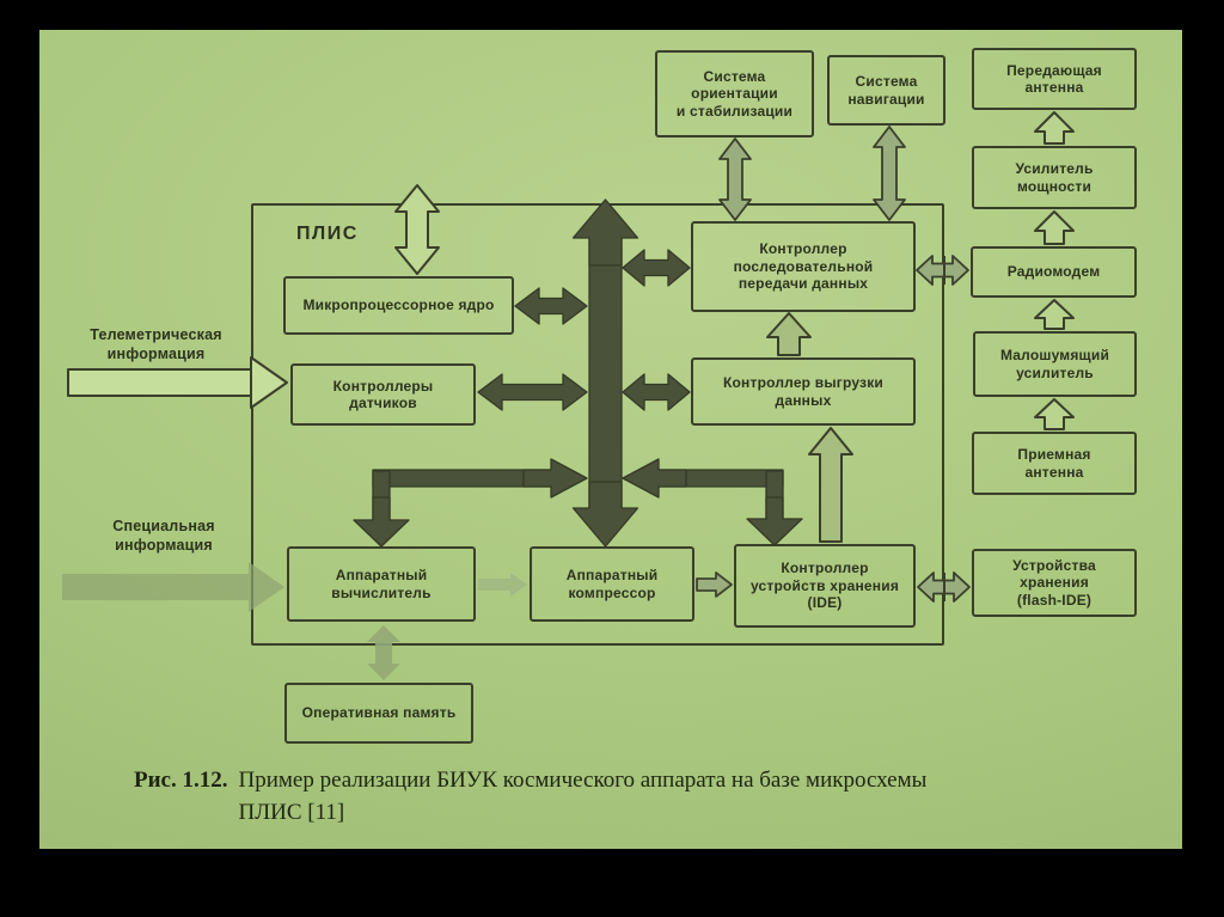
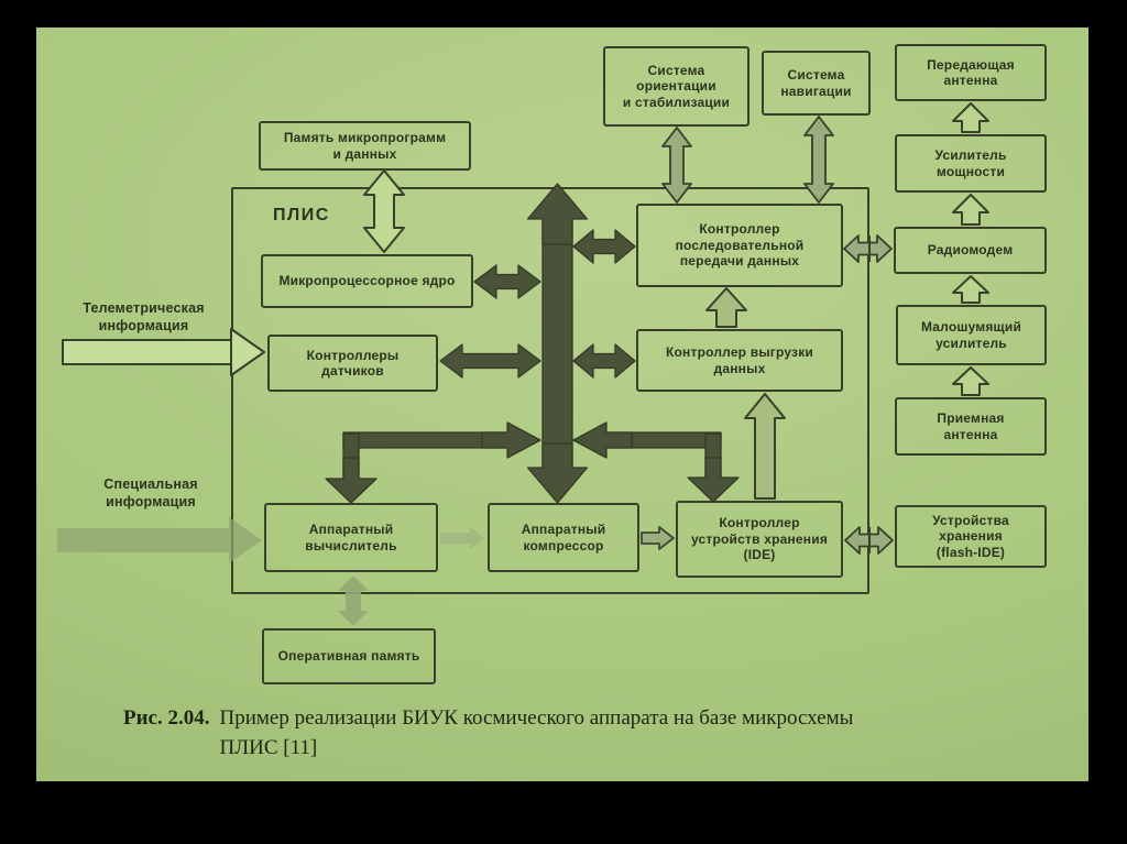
  ПЛИС
+ Память микропрограмм
+ и данных
  Микропроцессорное ядро
  Контроллеры
  датчиков
  Контроллер
  последовательной
  передачи данных
  Контроллер выгрузки
  данных
  Аппаратный
  вычислитель
  Аппаратный
  компрессор
  Контроллер
  устройств хранения
  (IDE)
  Оперативная память
  Система
  ориентации
  и стабилизации
  Система
  навигации
  Передающая
  антенна
  Усилитель
  мощности
  Радиомодем
  Малошумящий
  усилитель
  Приемная
  антенна
  Устройства
  хранения
  (flash-IDE)
  Телеметрическая
  информация
  Специальная
  информация
- Рис. 1.12.
+ Рис. 2.04.
  Пример реализации БИУК космического аппарата на базе микросхемы
  ПЛИС [11]
